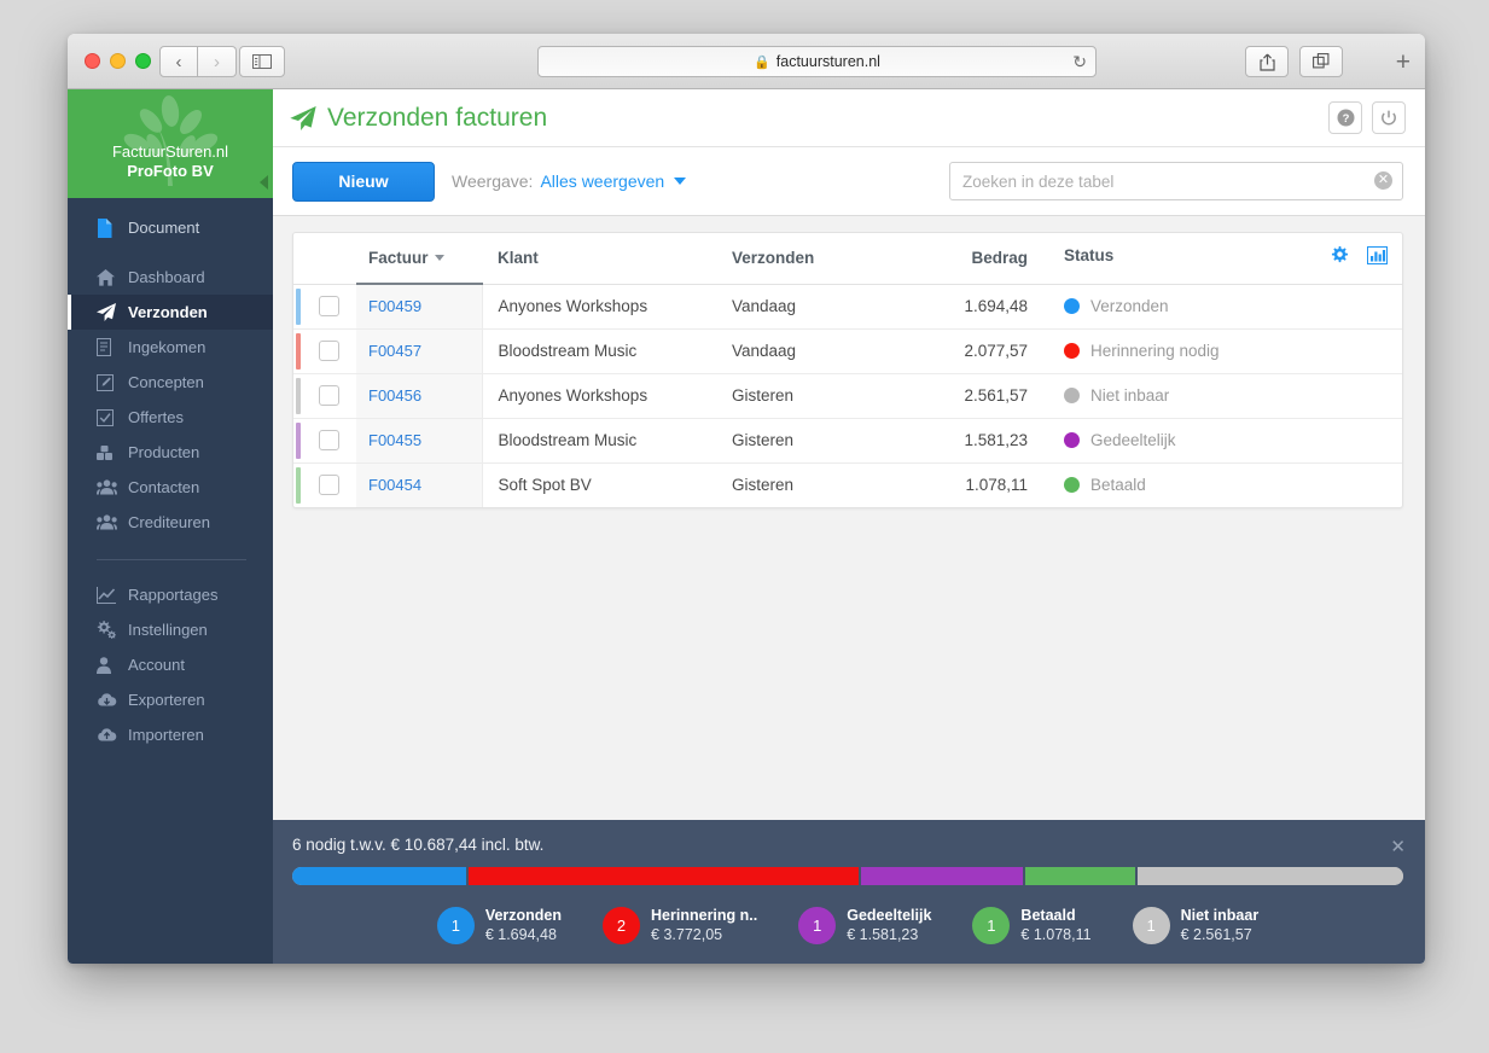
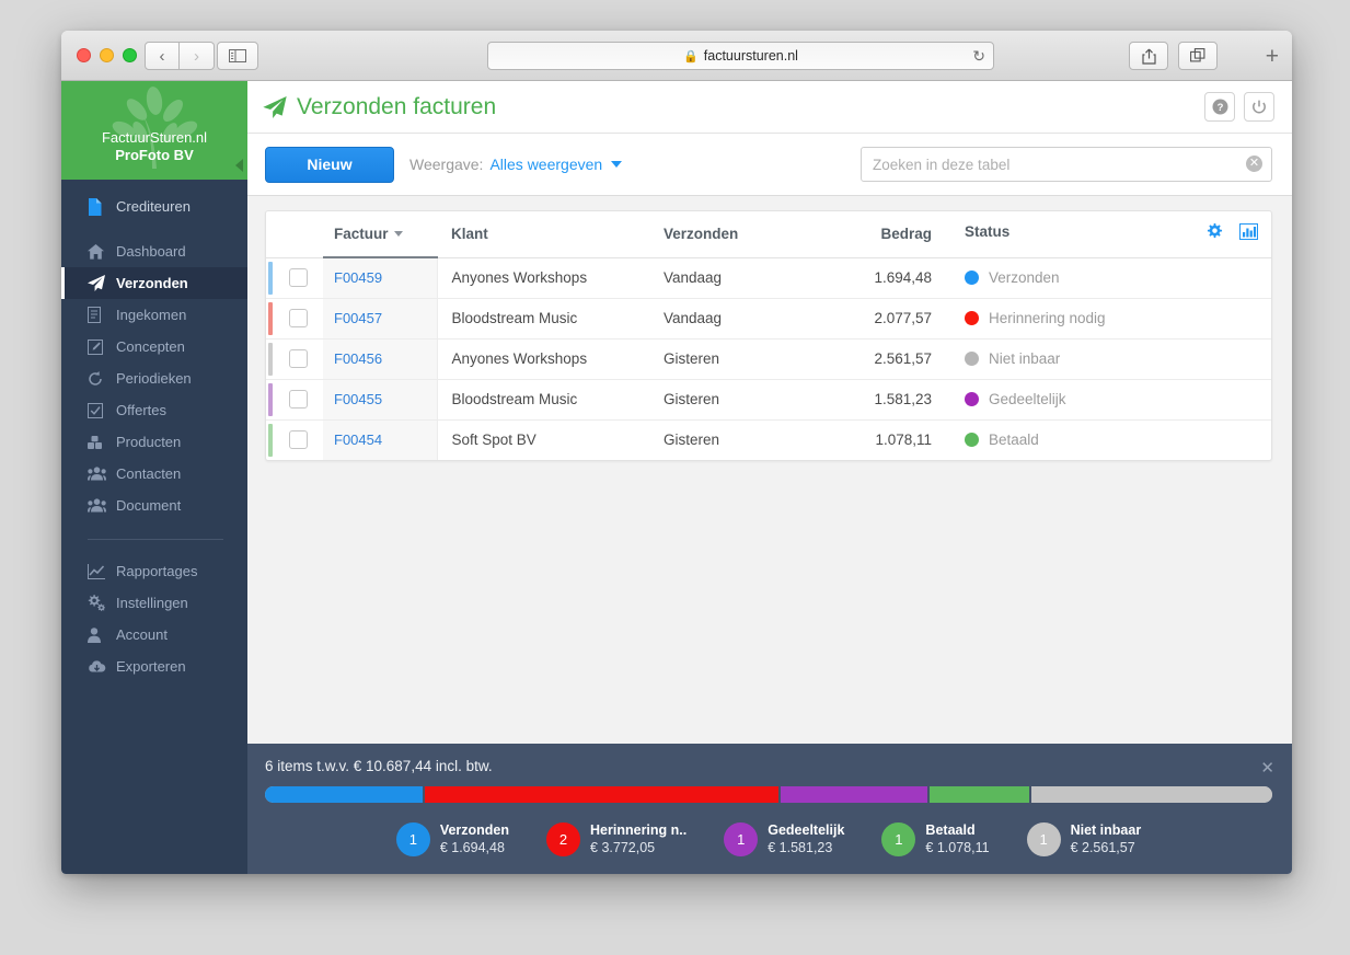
  ‹
  ›
  🔒
  factuursturen.nl
  ↻
  +
  FactuurSturen.nl
  ProFoto BV
- Document
+ Crediteuren
  Dashboard
  Verzonden
  Ingekomen
  Concepten
+ Periodieken
  Offertes
  Producten
  Contacten
- Crediteuren
+ Document
  Rapportages
  Instellingen
  Account
  Exporteren
- Importeren
  Verzonden facturen
  ?
  Nieuw
  Weergave:
  Alles weergeven
  Zoeken in deze tabel
  ✕
  		Factuur	Klant	Verzonden	Bedrag	Status
  		F00459	Anyones Workshops	Vandaag	1.694,48	Verzonden
  		F00457	Bloodstream Music	Vandaag	2.077,57	Herinnering nodig
  		F00456	Anyones Workshops	Gisteren	2.561,57	Niet inbaar
  		F00455	Bloodstream Music	Gisteren	1.581,23	Gedeeltelijk
  		F00454	Soft Spot BV	Gisteren	1.078,11	Betaald
- 6 nodig t.w.v. € 10.687,44 incl. btw.
+ 6 items t.w.v. € 10.687,44 incl. btw.
  ✕
  1
  Verzonden
  € 1.694,48
  2
  Herinnering n..
  € 3.772,05
  1
  Gedeeltelijk
  € 1.581,23
  1
  Betaald
  € 1.078,11
  1
  Niet inbaar
  € 2.561,57
